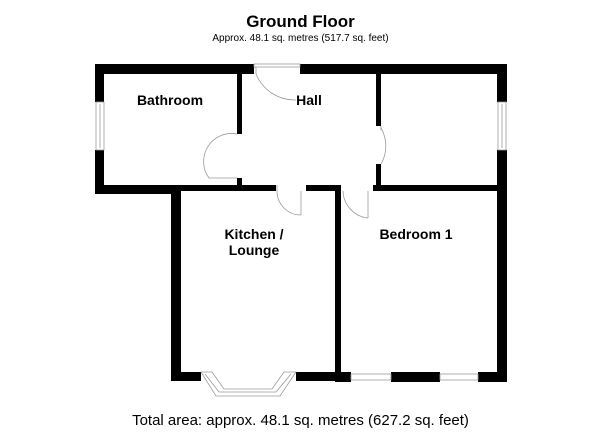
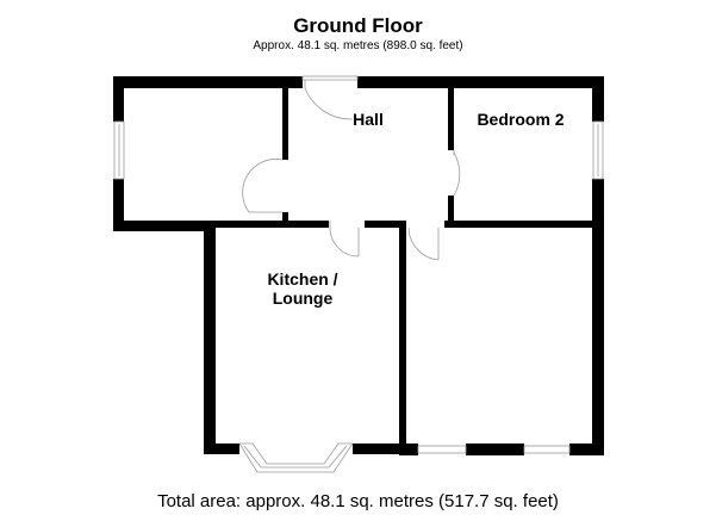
  Ground Floor
- Approx. 48.1 sq. metres (517.7 sq. feet)
+ Approx. 48.1 sq. metres (898.0 sq. feet)
- Bathroom
  Hall
+ Bedroom 2
  Kitchen /
  Lounge
- Bedroom 1
- Total area: approx. 48.1 sq. metres (627.2 sq. feet)
+ Total area: approx. 48.1 sq. metres (517.7 sq. feet)
